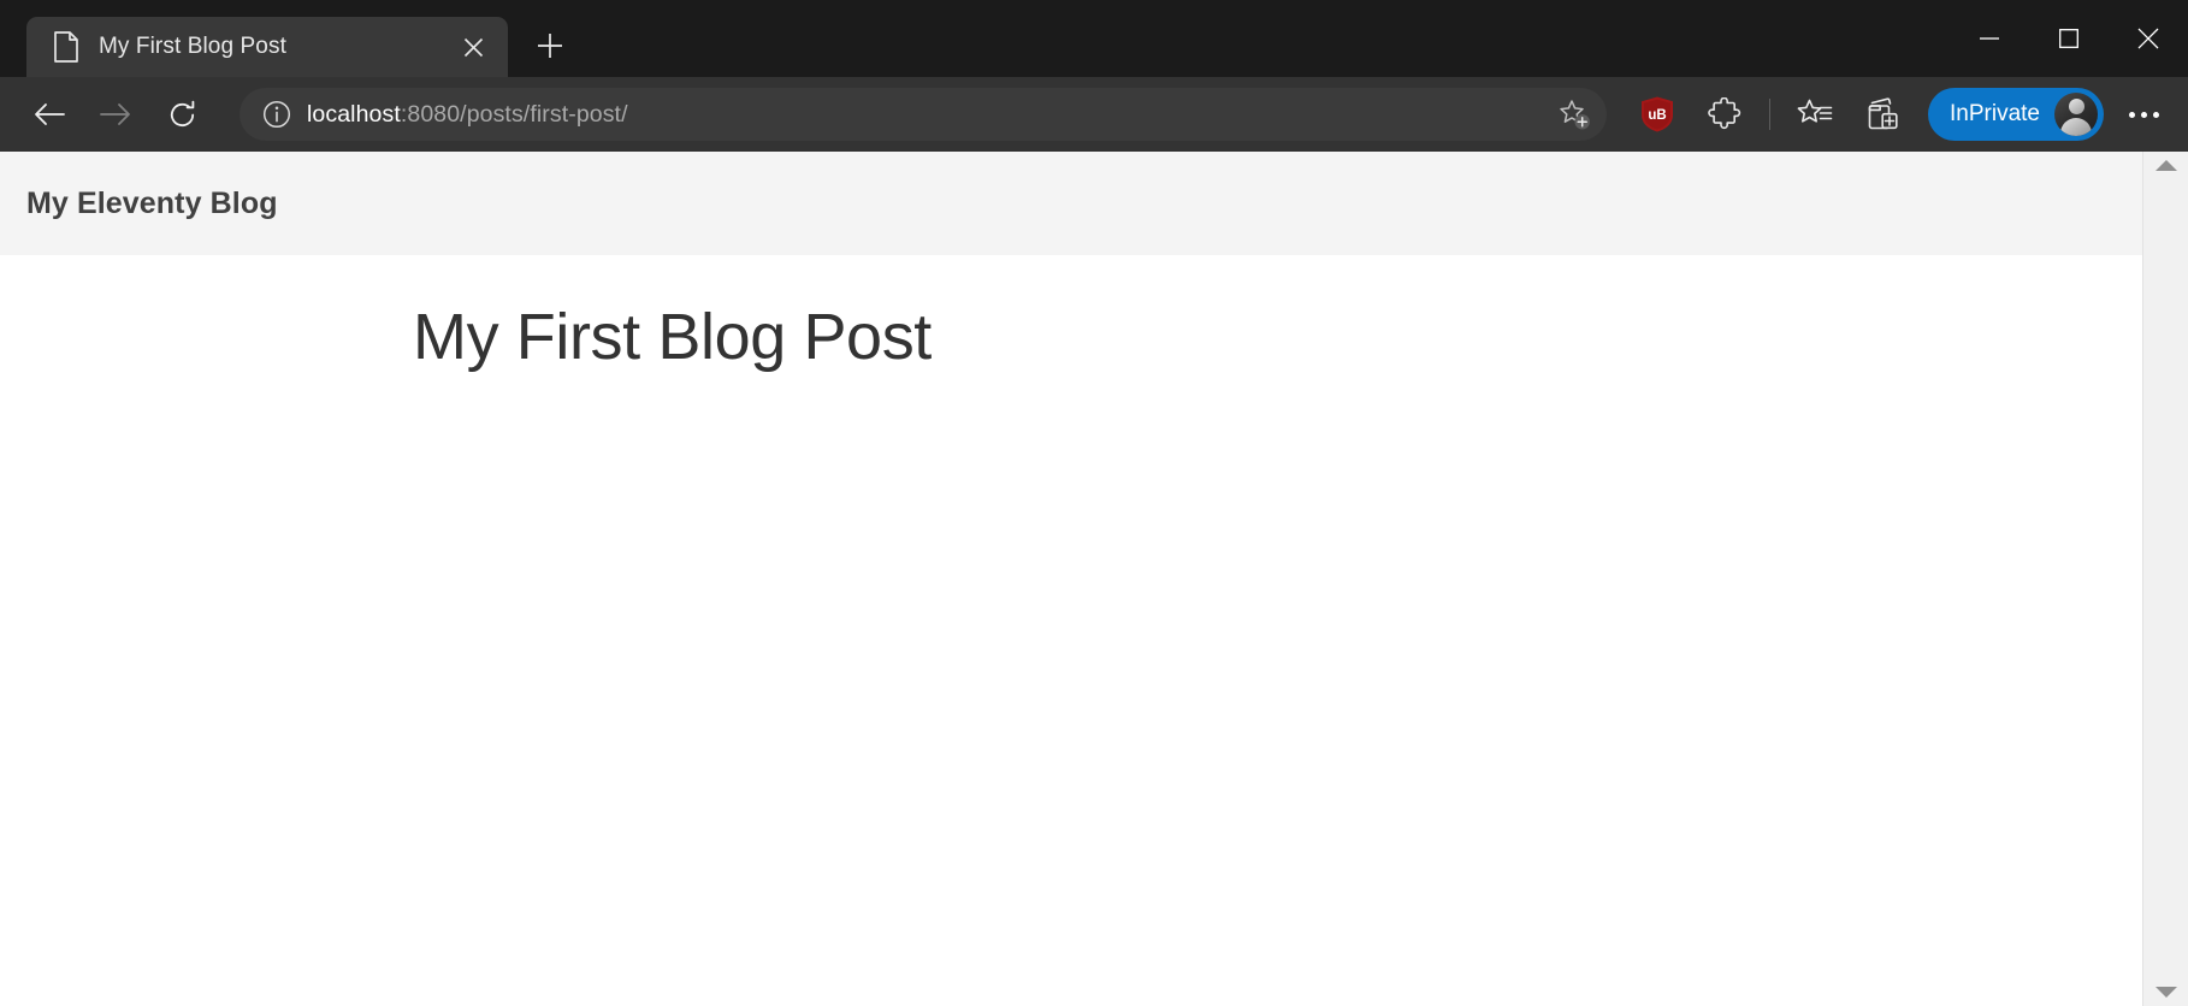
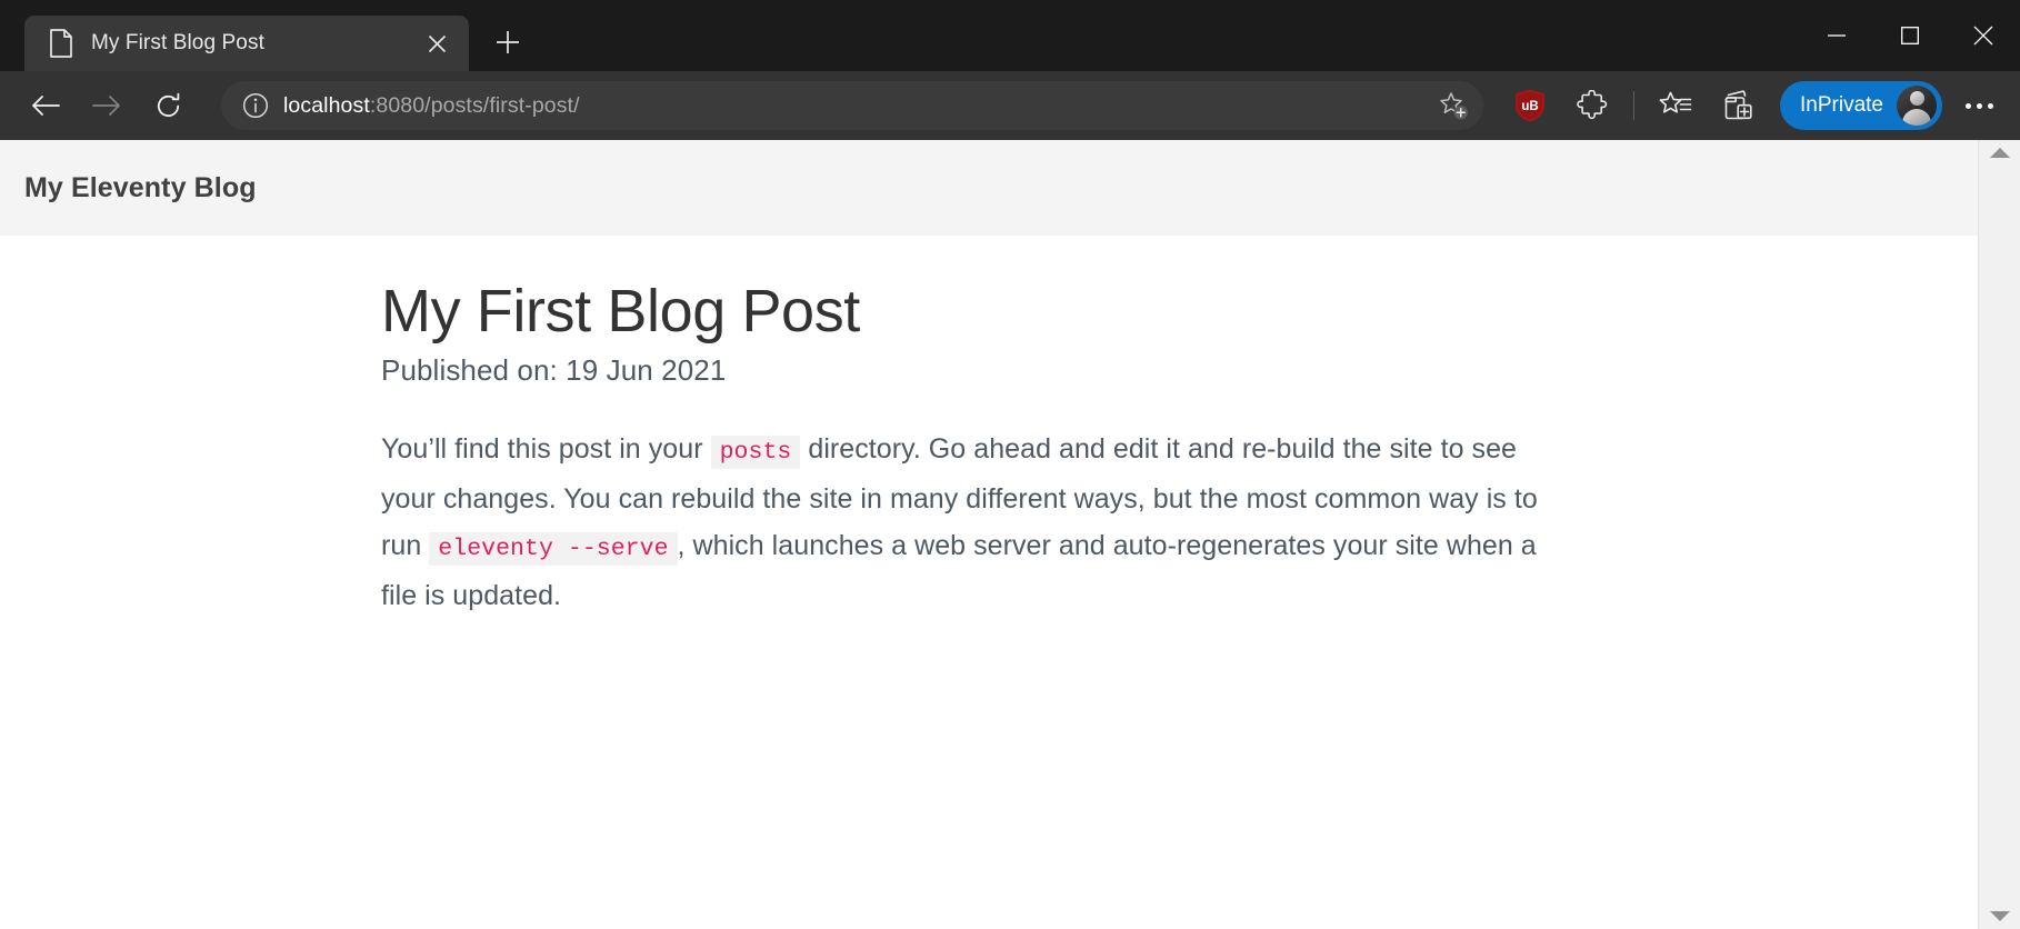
  My First Blog Post
  localhost:8080/posts/first-post/
  uB
  InPrivate
  My Eleventy Blog
  My First Blog Post
+ Published on: 19 Jun 2021
+ You’ll find this post in your posts directory. Go ahead and edit it and re-build the site to see your changes. You can rebuild the site in many different ways, but the most common way is to run eleventy --serve , which launches a web server and auto-regenerates your site when a file is updated.
